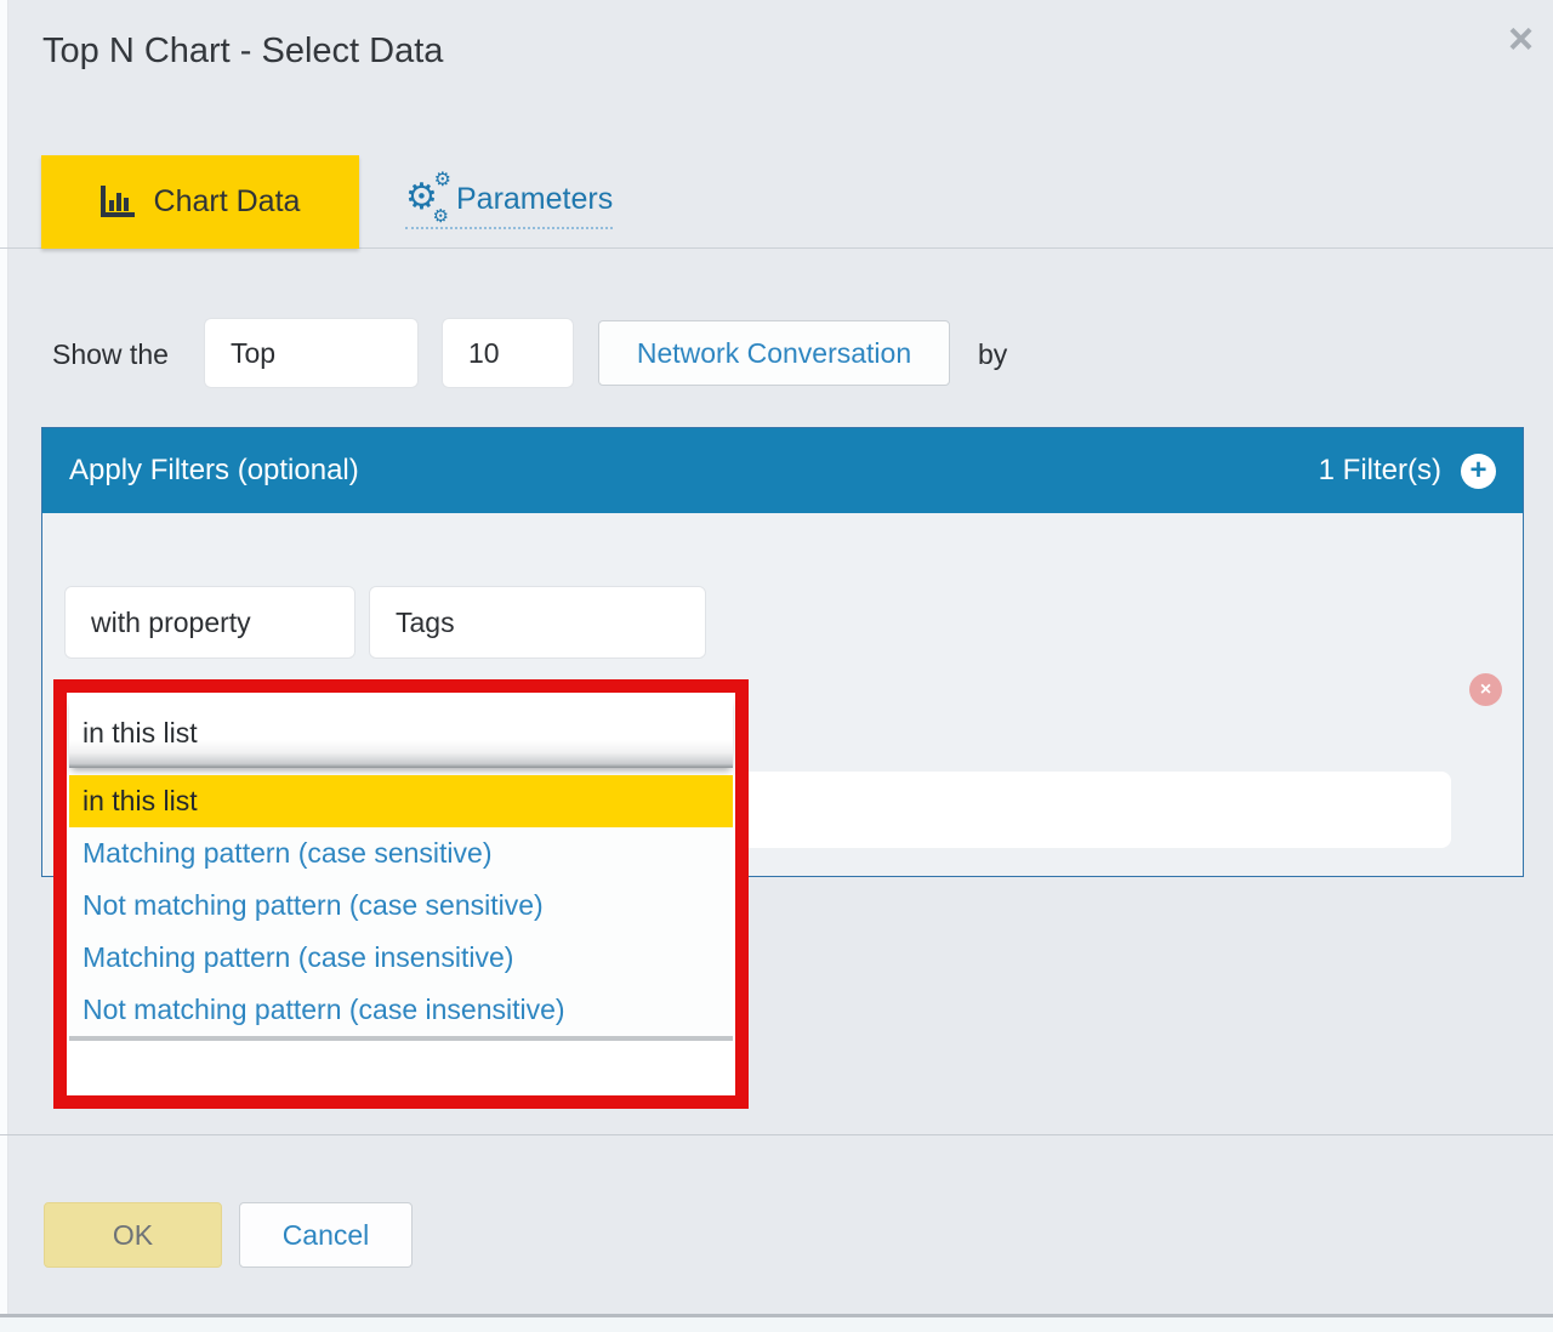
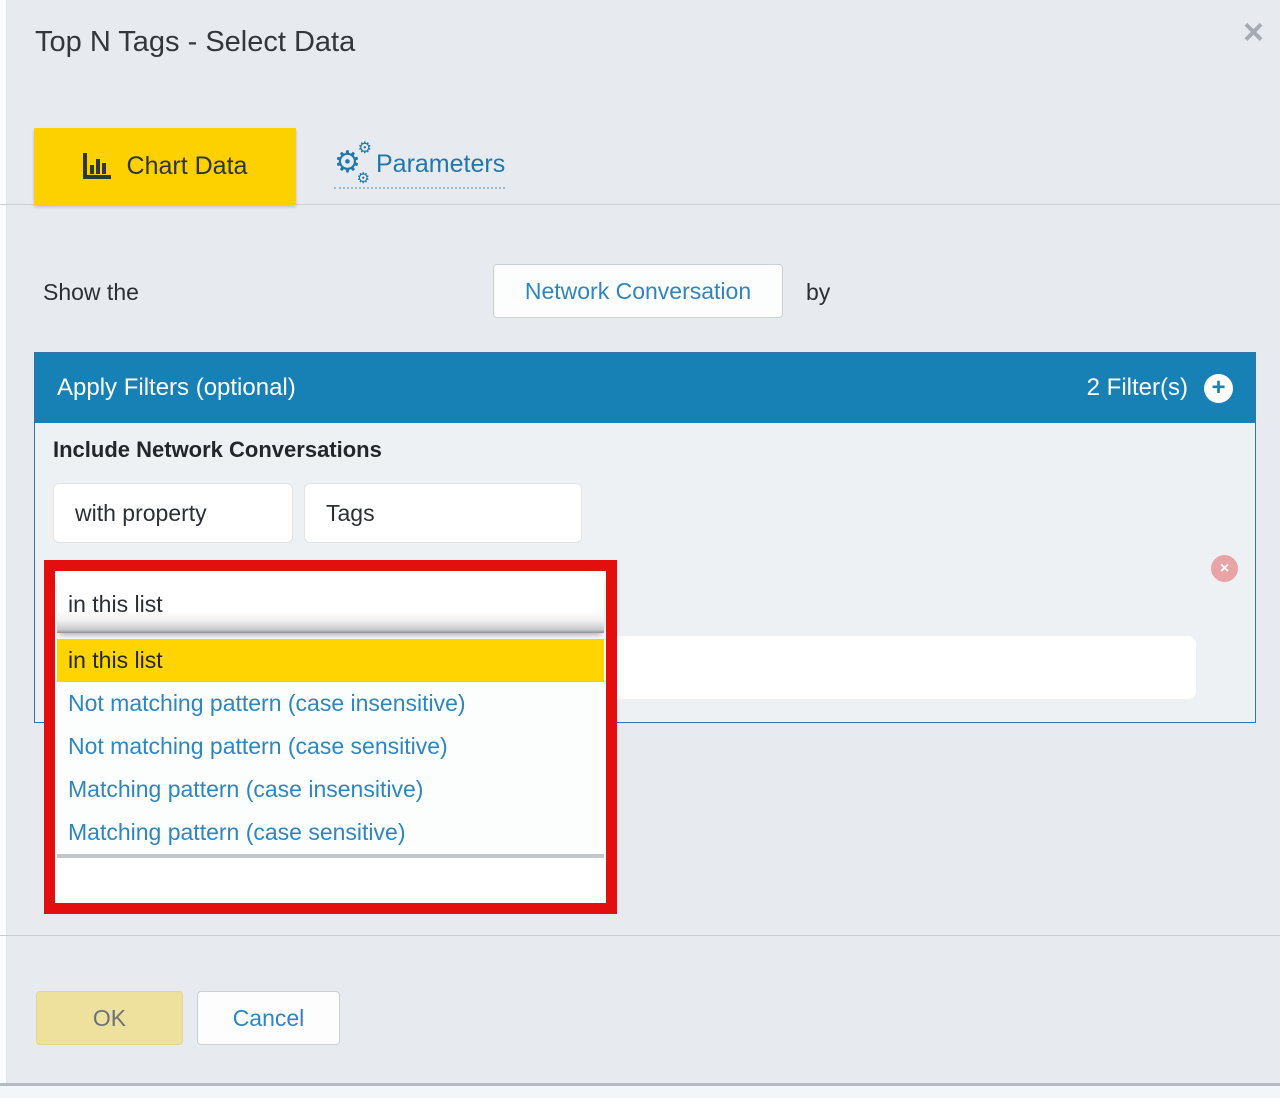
- Top N Chart - Select Data
+ Top N Tags - Select Data
  ×
  Chart Data
  ⚙
  ⚙
  ⚙
  Parameters
  Show the
- Top
- 10
  Network Conversation
  by
  Apply Filters (optional)
- 1 Filter(s)
+ 2 Filter(s)
  +
+ Include Network Conversations
  with property
  Tags
  ×
  in this list
  in this list
- Matching pattern (case sensitive)
+ Not matching pattern (case insensitive)
  Not matching pattern (case sensitive)
  Matching pattern (case insensitive)
- Not matching pattern (case insensitive)
+ Matching pattern (case sensitive)
  OK
  Cancel
